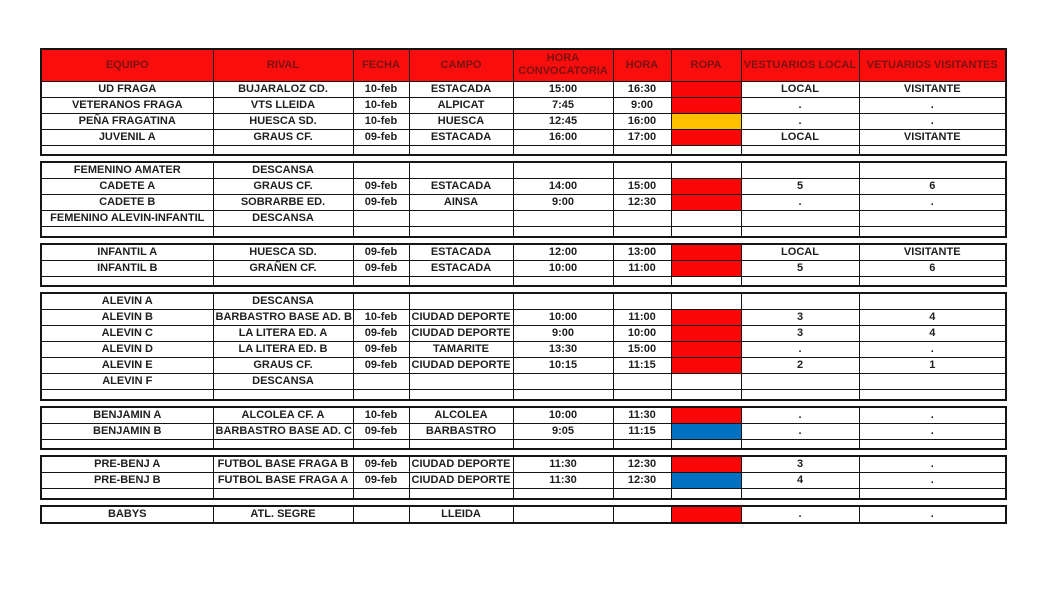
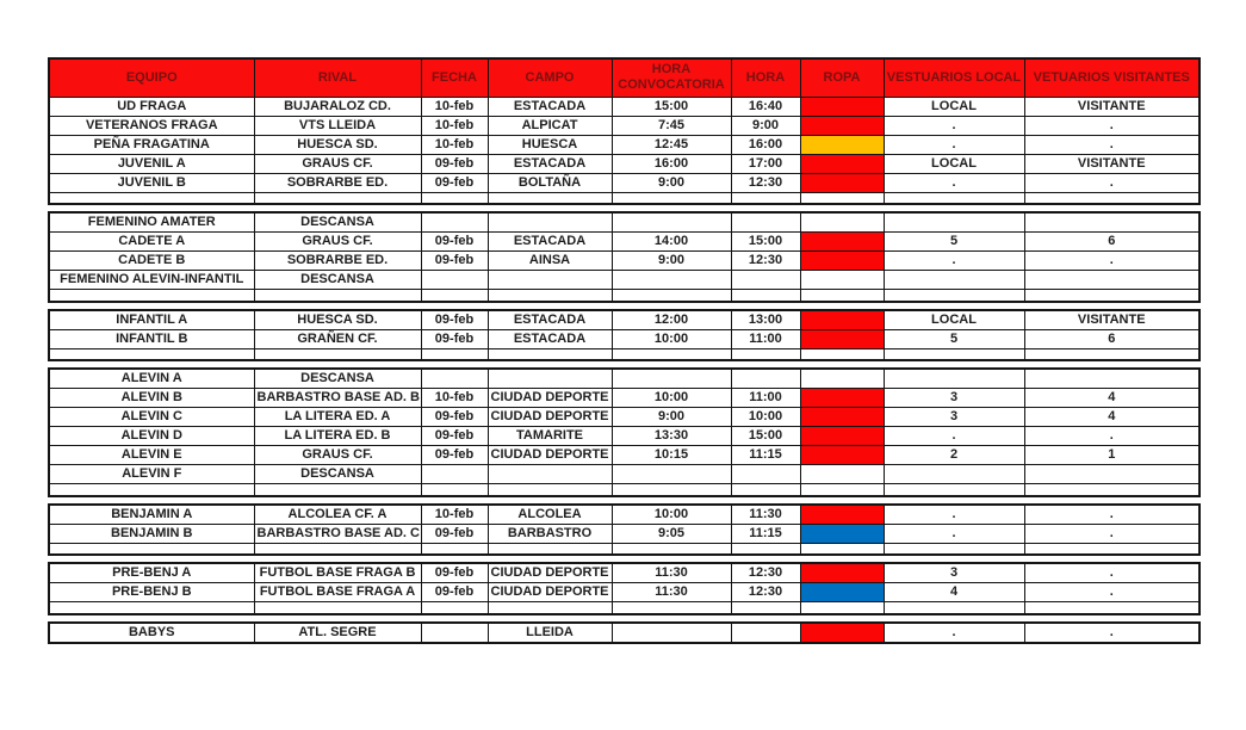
  EQUIPO	RIVAL	FECHA	CAMPO	HORA CONVOCATORIA	HORA	ROPA	VESTUARIOS LOCAL	VETUARIOS VISITANTES
- UD FRAGA	BUJARALOZ CD.	10-feb	ESTACADA	15:00	16:30		LOCAL	VISITANTE
+ UD FRAGA	BUJARALOZ CD.	10-feb	ESTACADA	15:00	16:40		LOCAL	VISITANTE
  VETERANOS FRAGA	VTS LLEIDA	10-feb	ALPICAT	7:45	9:00		.	.
  PEÑA FRAGATINA	HUESCA SD.	10-feb	HUESCA	12:45	16:00		.	.
  JUVENIL A	GRAUS CF.	09-feb	ESTACADA	16:00	17:00		LOCAL	VISITANTE
+ JUVENIL B	SOBRARBE ED.	09-feb	BOLTAÑA	9:00	12:30		.	.
  FEMENINO AMATER	DESCANSA
  CADETE A	GRAUS CF.	09-feb	ESTACADA	14:00	15:00		5	6
  CADETE B	SOBRARBE ED.	09-feb	AINSA	9:00	12:30		.	.
  FEMENINO ALEVIN-INFANTIL	DESCANSA
  INFANTIL A	HUESCA SD.	09-feb	ESTACADA	12:00	13:00		LOCAL	VISITANTE
  INFANTIL B	GRAÑEN CF.	09-feb	ESTACADA	10:00	11:00		5	6
  ALEVIN A	DESCANSA
  ALEVIN B	BARBASTRO BASE AD. B	10-feb	CIUDAD DEPORTE	10:00	11:00		3	4
  ALEVIN C	LA LITERA ED. A	09-feb	CIUDAD DEPORTE	9:00	10:00		3	4
  ALEVIN D	LA LITERA ED. B	09-feb	TAMARITE	13:30	15:00		.	.
  ALEVIN E	GRAUS CF.	09-feb	CIUDAD DEPORTE	10:15	11:15		2	1
  ALEVIN F	DESCANSA
  BENJAMIN A	ALCOLEA CF. A	10-feb	ALCOLEA	10:00	11:30		.	.
  BENJAMIN B	BARBASTRO BASE AD. C	09-feb	BARBASTRO	9:05	11:15		.	.
  PRE-BENJ A	FUTBOL BASE FRAGA B	09-feb	CIUDAD DEPORTE	11:30	12:30		3	.
  PRE-BENJ B	FUTBOL BASE FRAGA A	09-feb	CIUDAD DEPORTE	11:30	12:30		4	.
  BABYS	ATL. SEGRE		LLEIDA				.	.
